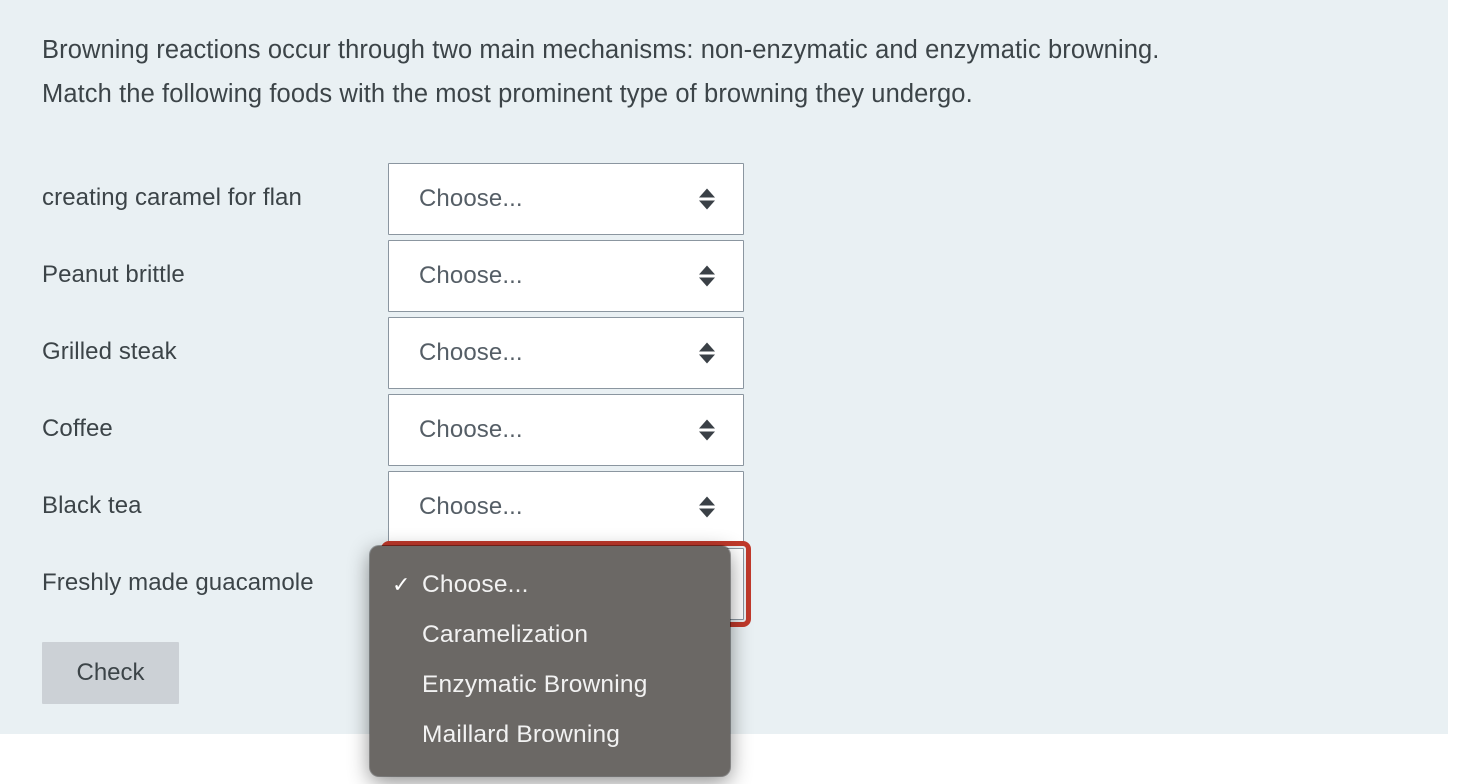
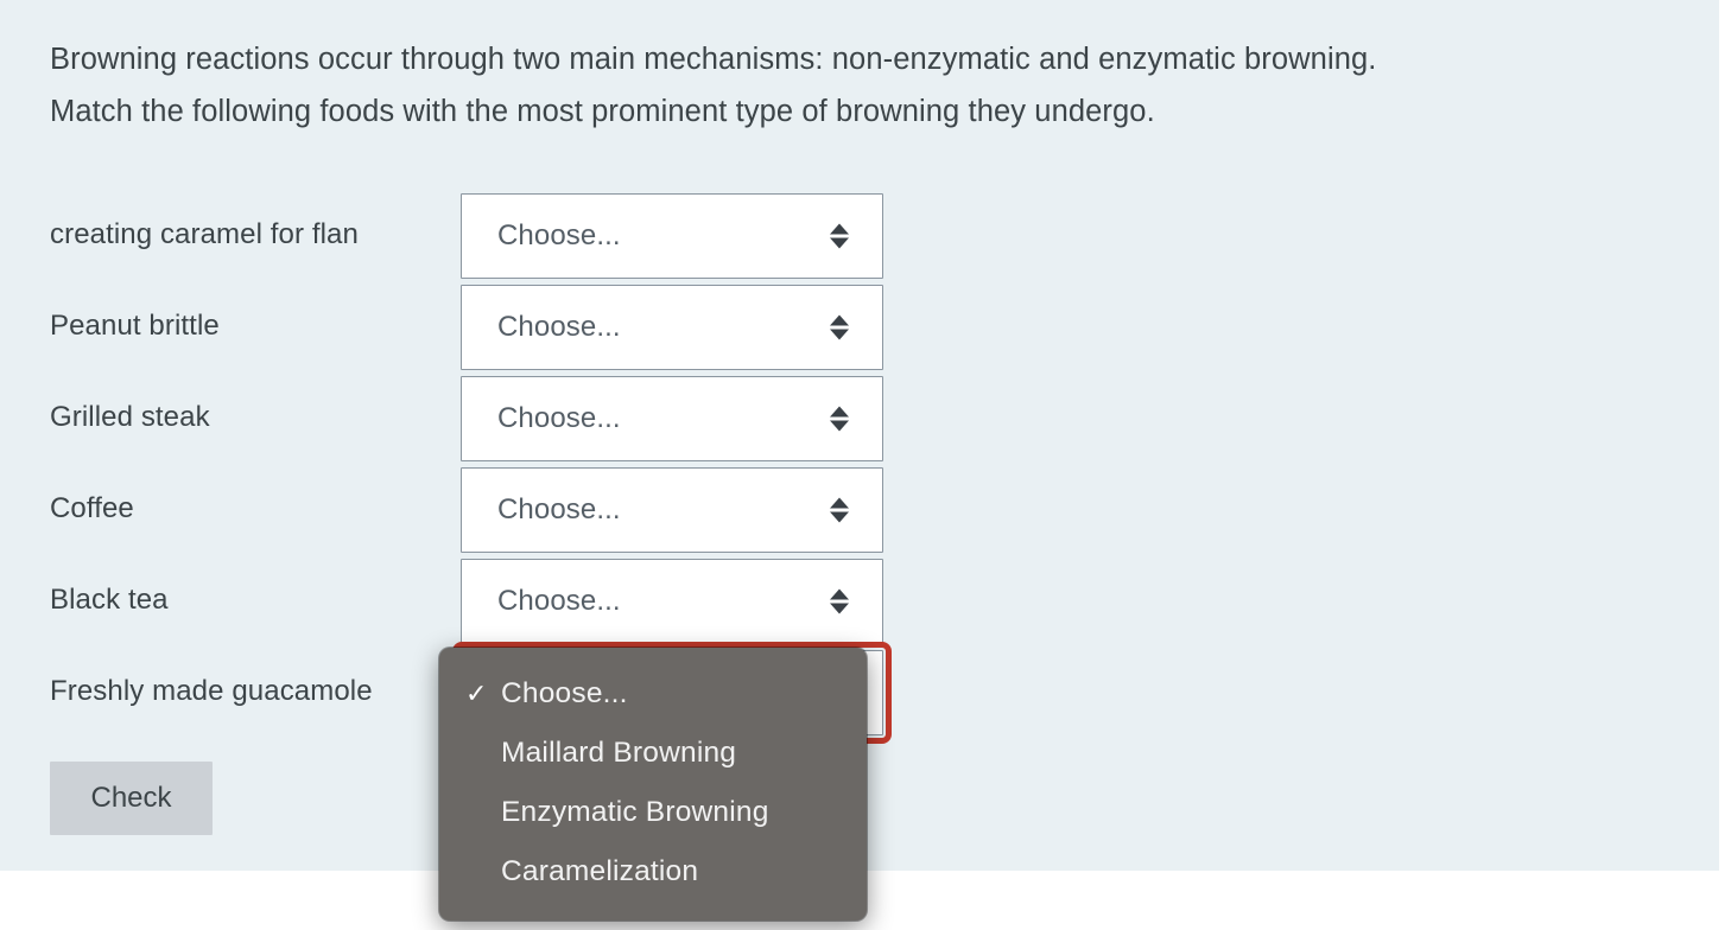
  Browning reactions occur through two main mechanisms: non-enzymatic and enzymatic browning.
  Match the following foods with the most prominent type of browning they undergo.
  creating caramel for flan
  Choose...
  Peanut brittle
  Choose...
  Grilled steak
  Choose...
  Coffee
  Choose...
  Black tea
  Choose...
  Freshly made guacamole
  Check
  ✓
  Choose...
- Caramelization
+ Maillard Browning
  Enzymatic Browning
- Maillard Browning
+ Caramelization
